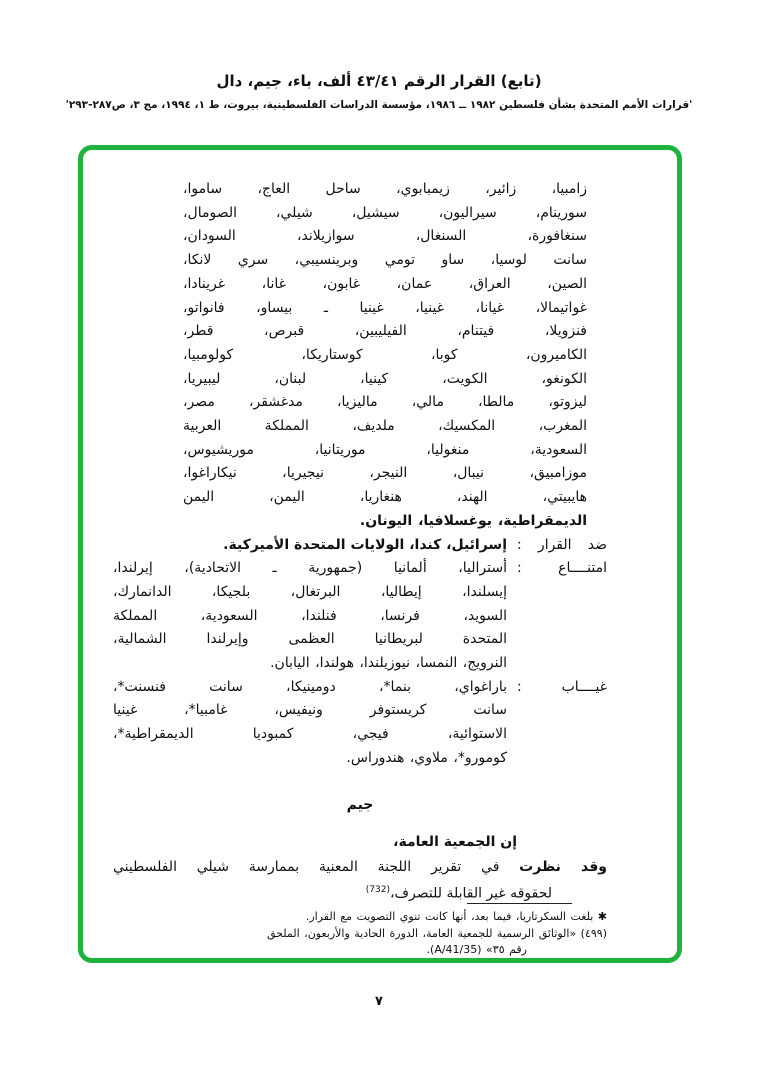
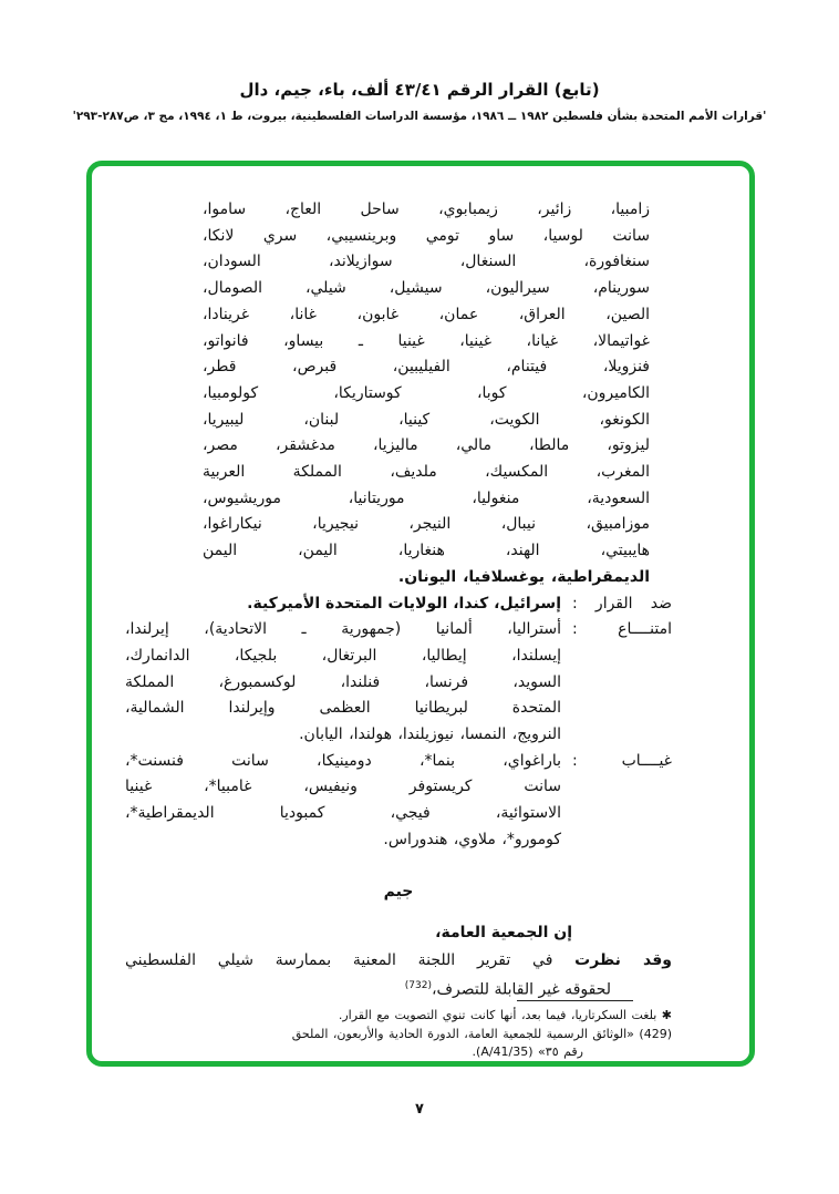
  (تابع) القرار الرقم ٤٣/٤١ ألف، باء، جيم، دال
  'قرارات الأمم المتحدة بشأن فلسطين ١٩٨٢ ــ ١٩٨٦، مؤسسة الدراسات الفلسطينية، بيروت، ط ١، ١٩٩٤، مج ٣، ص٢٨٧-٢٩٣'
  زامبيا، زائير، زيمبابوي، ساحل العاج، ساموا،
- سورينام، سيراليون، سيشيل، شيلي، الصومال،
+ سانت لوسيا، ساو تومي وبرينسيبي، سري لانكا،
  سنغافورة، السنغال، سوازيلاند، السودان،
- سانت لوسيا، ساو تومي وبرينسيبي، سري لانكا،
+ سورينام، سيراليون، سيشيل، شيلي، الصومال،
  الصين، العراق، عمان، غابون، غانا، غرينادا،
  غواتيمالا، غيانا، غينيا، غينيا ـ بيساو، فانواتو،
  فنزويلا، فيتنام، الفيليبين، قبرص، قطر،
  الكاميرون، كوبا، كوستاريكا، كولومبيا،
  الكونغو، الكويت، كينيا، لبنان، ليبيريا،
  ليزوتو، مالطا، مالي، ماليزيا، مدغشقر، مصر،
  المغرب، المكسيك، ملديف، المملكة العربية
  السعودية، منغوليا، موريتانيا، موريشيوس،
  موزامبيق، نيبال، النيجر، نيجيريا، نيكاراغوا،
  هايبيتي، الهند، هنغاريا، اليمن، اليمن
  الديمقراطية، يوغسلافيا، اليونان.
  ضد القرار :
  إسرائيل، كندا، الولايات المتحدة الأميركية.
  امتنــــاع :
  أستراليا، ألمانيا (جمهورية ـ الاتحادية)، إيرلندا،
  إيسلندا، إيطاليا، البرتغال، بلجيكا، الدانمارك،
- السويد، فرنسا، فنلندا، السعودية، المملكة
+ السويد، فرنسا، فنلندا، لوكسمبورغ، المملكة
  المتحدة لبريطانيا العظمى وإيرلندا الشمالية،
  النرويج، النمسا، نيوزيلندا، هولندا، اليابان.
  غيــــاب :
  باراغواي، بنما*، دومينيكا، سانت فنسنت*،
  سانت كريستوفر ونيفيس، غامبيا*، غينيا
  الاستوائية، فيجي، كمبوديا الديمقراطية*،
  كومورو*، ملاوي، هندوراس.
  جيم
  إن الجمعية العامة،
  وقد نظرت في تقرير اللجنة المعنية بممارسة شيلي الفلسطيني
  لحقوقه غير القابلة للتصرف،(732)
  ✱ بلغت السكرتاريا، فيما بعد، أنها كانت تنوي التصويت مع القرار.
- (٤٩٩) «الوثائق الرسمية للجمعية العامة، الدورة الحادية والأربعون، الملحق
+ (429) «الوثائق الرسمية للجمعية العامة، الدورة الحادية والأربعون، الملحق
  رقم ٣٥» (A/41/35).
  ٧
